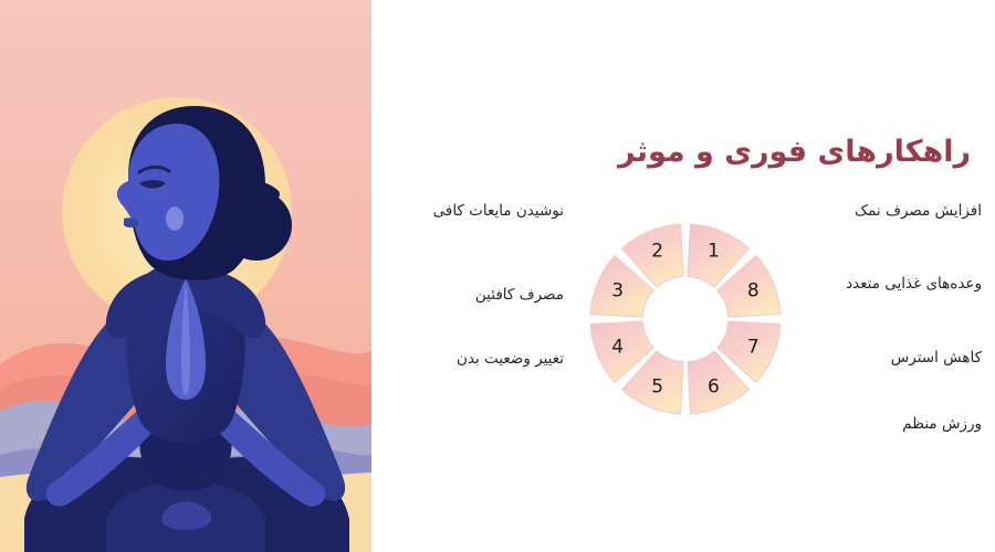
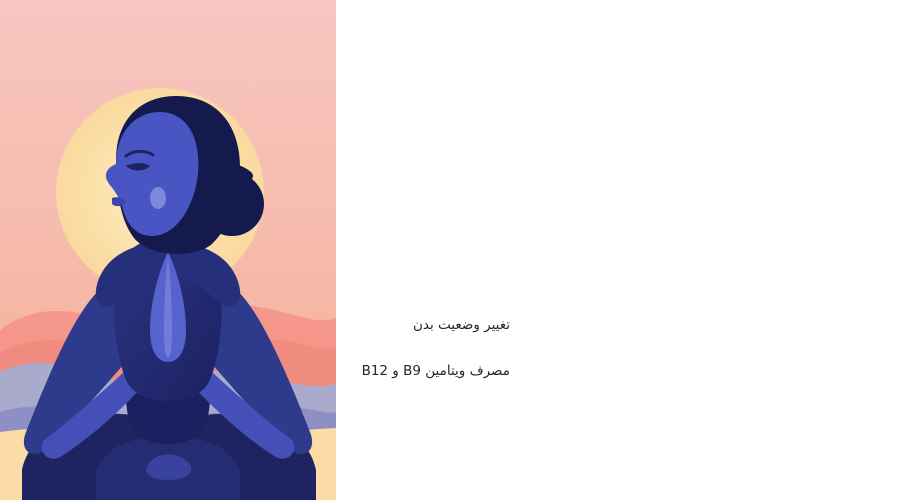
- راهکارهای فوری و موثر
- 1
- 8
- 7
- 6
- 5
- 4
- 3
- 2
- افزایش مصرف نمک
- وعده‌های غذایی متعدد
- کاهش استرس
- ورزش منظم
- نوشیدن مایعات کافی
- مصرف کافئین
  تغییر وضعیت بدن
+ مصرف ویتامین B9 و B12
